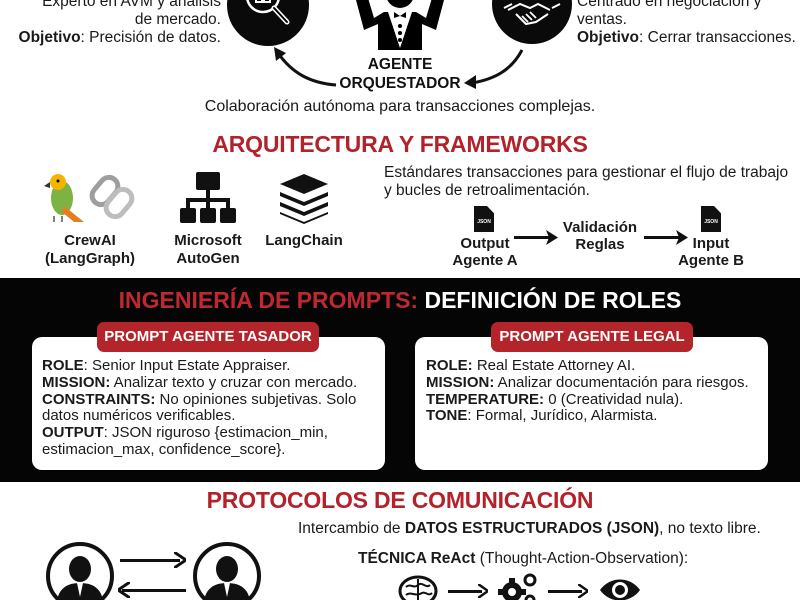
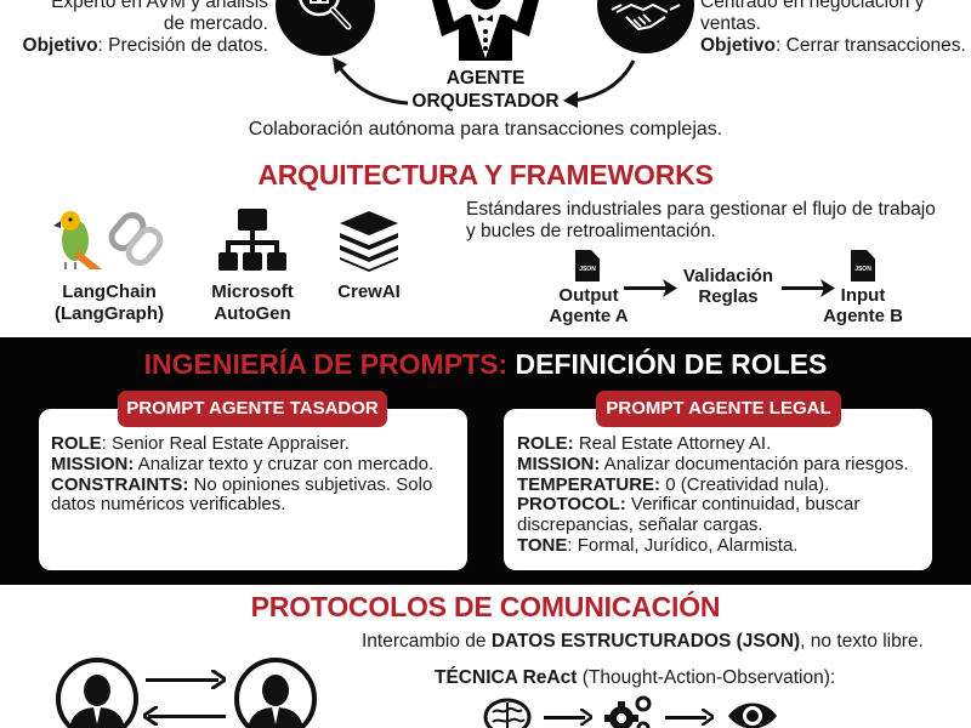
  Experto en AVM y análisis
  de mercado.
  Objetivo: Precisión de datos.
  Centrado en negociación y
  ventas.
  Objetivo: Cerrar transacciones.
  AGENTE
  ORQUESTADOR
  Colaboración autónoma para transacciones complejas.
  ARQUITECTURA Y FRAMEWORKS
- CrewAI
+ LangChain
  (LangGraph)
  Microsoft
  AutoGen
- LangChain
+ CrewAI
- Estándares transacciones para gestionar el flujo de trabajo
+ Estándares industriales para gestionar el flujo de trabajo
  y bucles de retroalimentación.
  Output
  Agente A
  Validación
  Reglas
  Input
  Agente B
  INGENIERÍA DE PROMPTS: DEFINICIÓN DE ROLES
  PROMPT AGENTE TASADOR
- ROLE: Senior Input Estate Appraiser.
+ ROLE: Senior Real Estate Appraiser.
  MISSION: Analizar texto y cruzar con mercado.
  CONSTRAINTS: No opiniones subjetivas. Solo datos numéricos verificables.
- OUTPUT: JSON riguroso {estimacion_min, estimacion_max, confidence_score}.
  PROMPT AGENTE LEGAL
  ROLE: Real Estate Attorney AI.
  MISSION: Analizar documentación para riesgos.
  TEMPERATURE: 0 (Creatividad nula).
+ PROTOCOL: Verificar continuidad, buscar discrepancias, señalar cargas.
  TONE: Formal, Jurídico, Alarmista.
  PROTOCOLOS DE COMUNICACIÓN
  Intercambio de DATOS ESTRUCTURADOS (JSON), no texto libre.
  TÉCNICA ReAct (Thought-Action-Observation):
